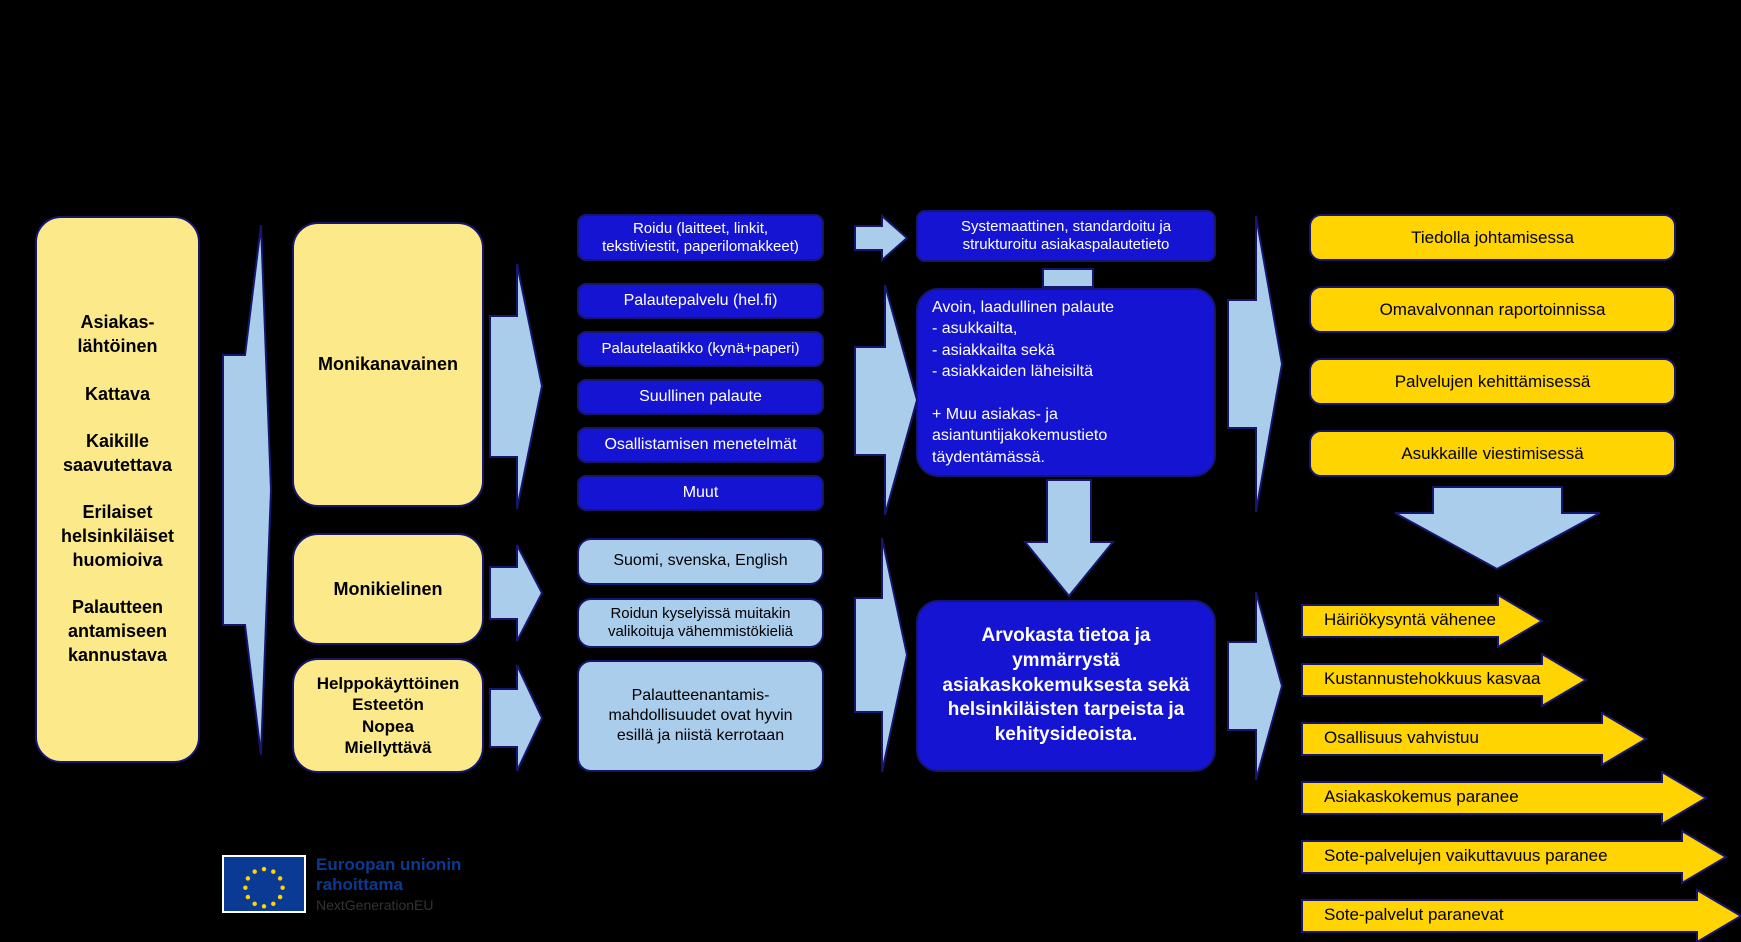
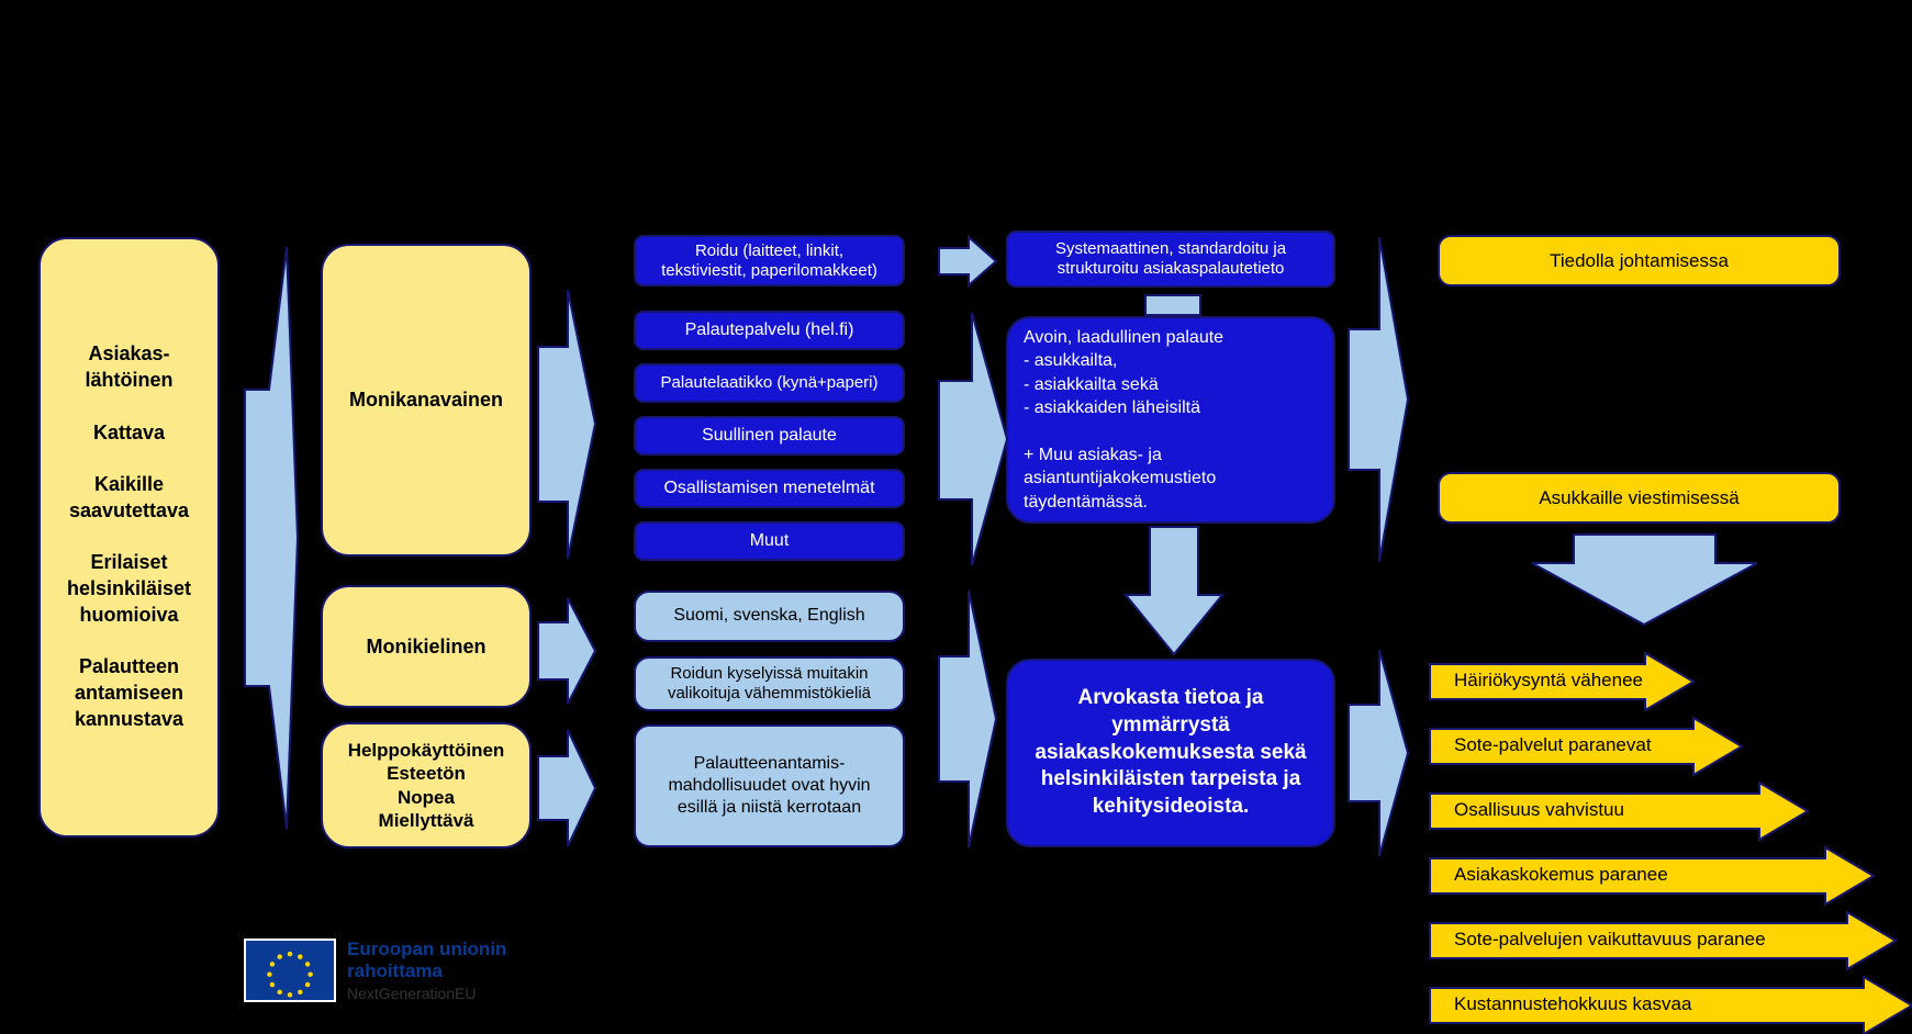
  Asiakas-
  lähtöinen
  Kattava
  Kaikille
  saavutettava
  Erilaiset
  helsinkiläiset
  huomioiva
  Palautteen
  antamiseen
  kannustava
  Monikanavainen
  Monikielinen
  Helppokäyttöinen
  Esteetön
  Nopea
  Miellyttävä
  Roidu (laitteet, linkit,
  tekstiviestit, paperilomakkeet)
  Palautepalvelu (hel.fi)
  Palautelaatikko (kynä+paperi)
  Suullinen palaute
  Osallistamisen menetelmät
  Muut
  Suomi, svenska, English
  Roidun kyselyissä muitakin
  valikoituja vähemmistökieliä
  Palautteenantamis-
  mahdollisuudet ovat hyvin
  esillä ja niistä kerrotaan
  Systemaattinen, standardoitu ja
  strukturoitu asiakaspalautetieto
  Avoin, laadullinen palaute
  - asukkailta,
  - asiakkailta sekä
  - asiakkaiden läheisiltä
  + Muu asiakas- ja
  asiantuntijakokemustieto
  täydentämässä.
  Arvokasta tietoa ja
  ymmärrystä
  asiakaskokemuksesta sekä
  helsinkiläisten tarpeista ja
  kehitysideoista.
  Tiedolla johtamisessa
- Omavalvonnan raportoinnissa
- Palvelujen kehittämisessä
  Asukkaille viestimisessä
  Häiriökysyntä vähenee
- Kustannustehokkuus kasvaa
+ Sote-palvelut paranevat
  Osallisuus vahvistuu
  Asiakaskokemus paranee
  Sote-palvelujen vaikuttavuus paranee
- Sote-palvelut paranevat
+ Kustannustehokkuus kasvaa
  Euroopan unionin
  rahoittama
  NextGenerationEU
